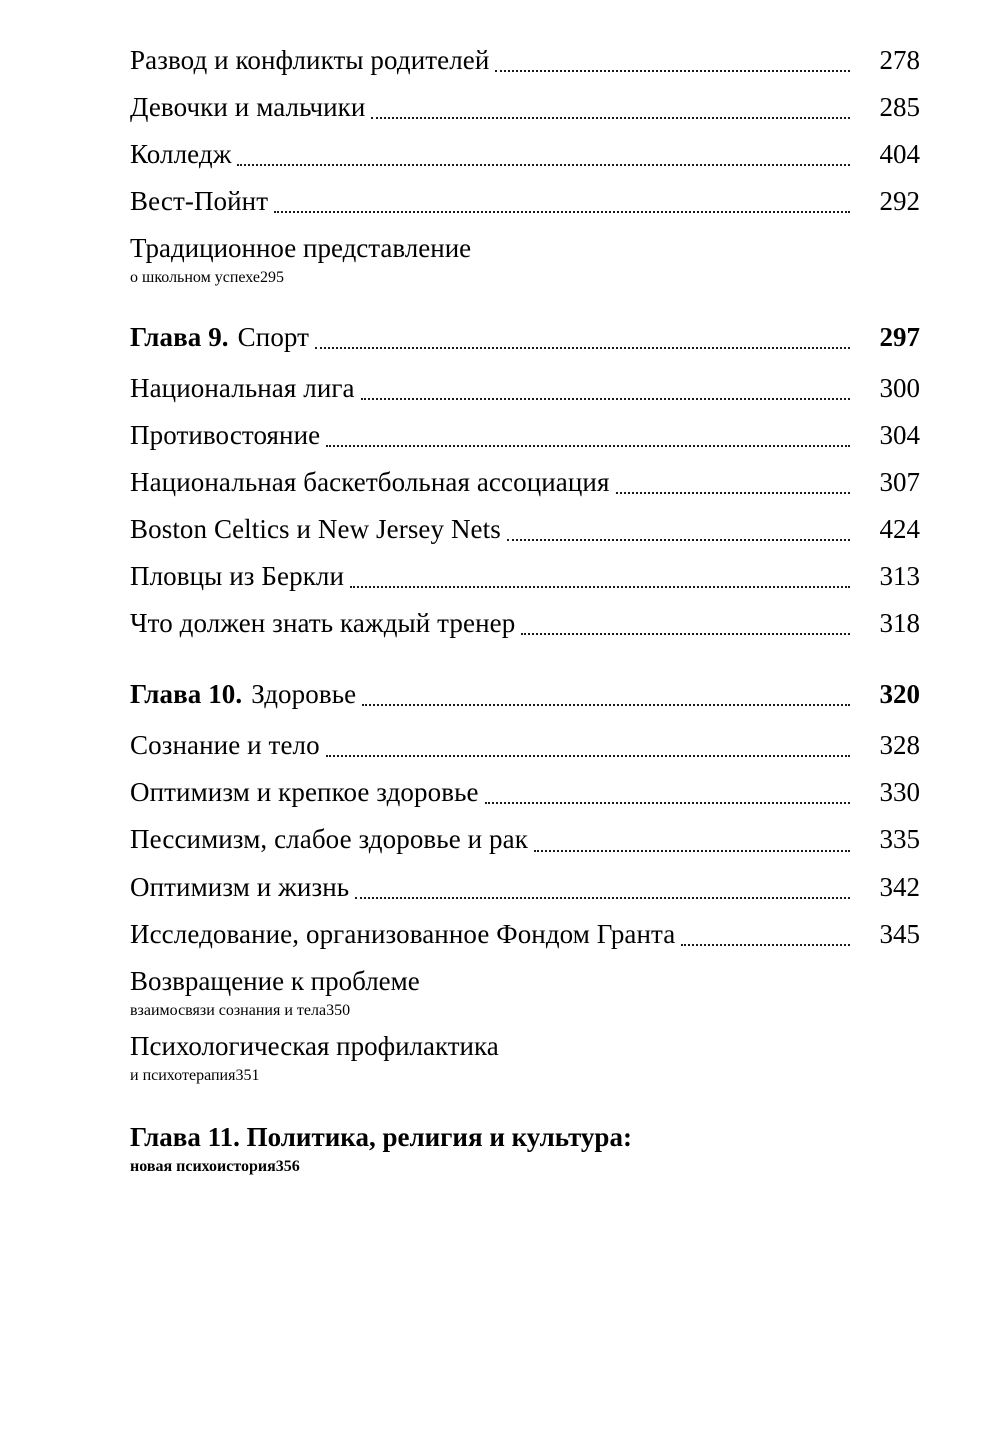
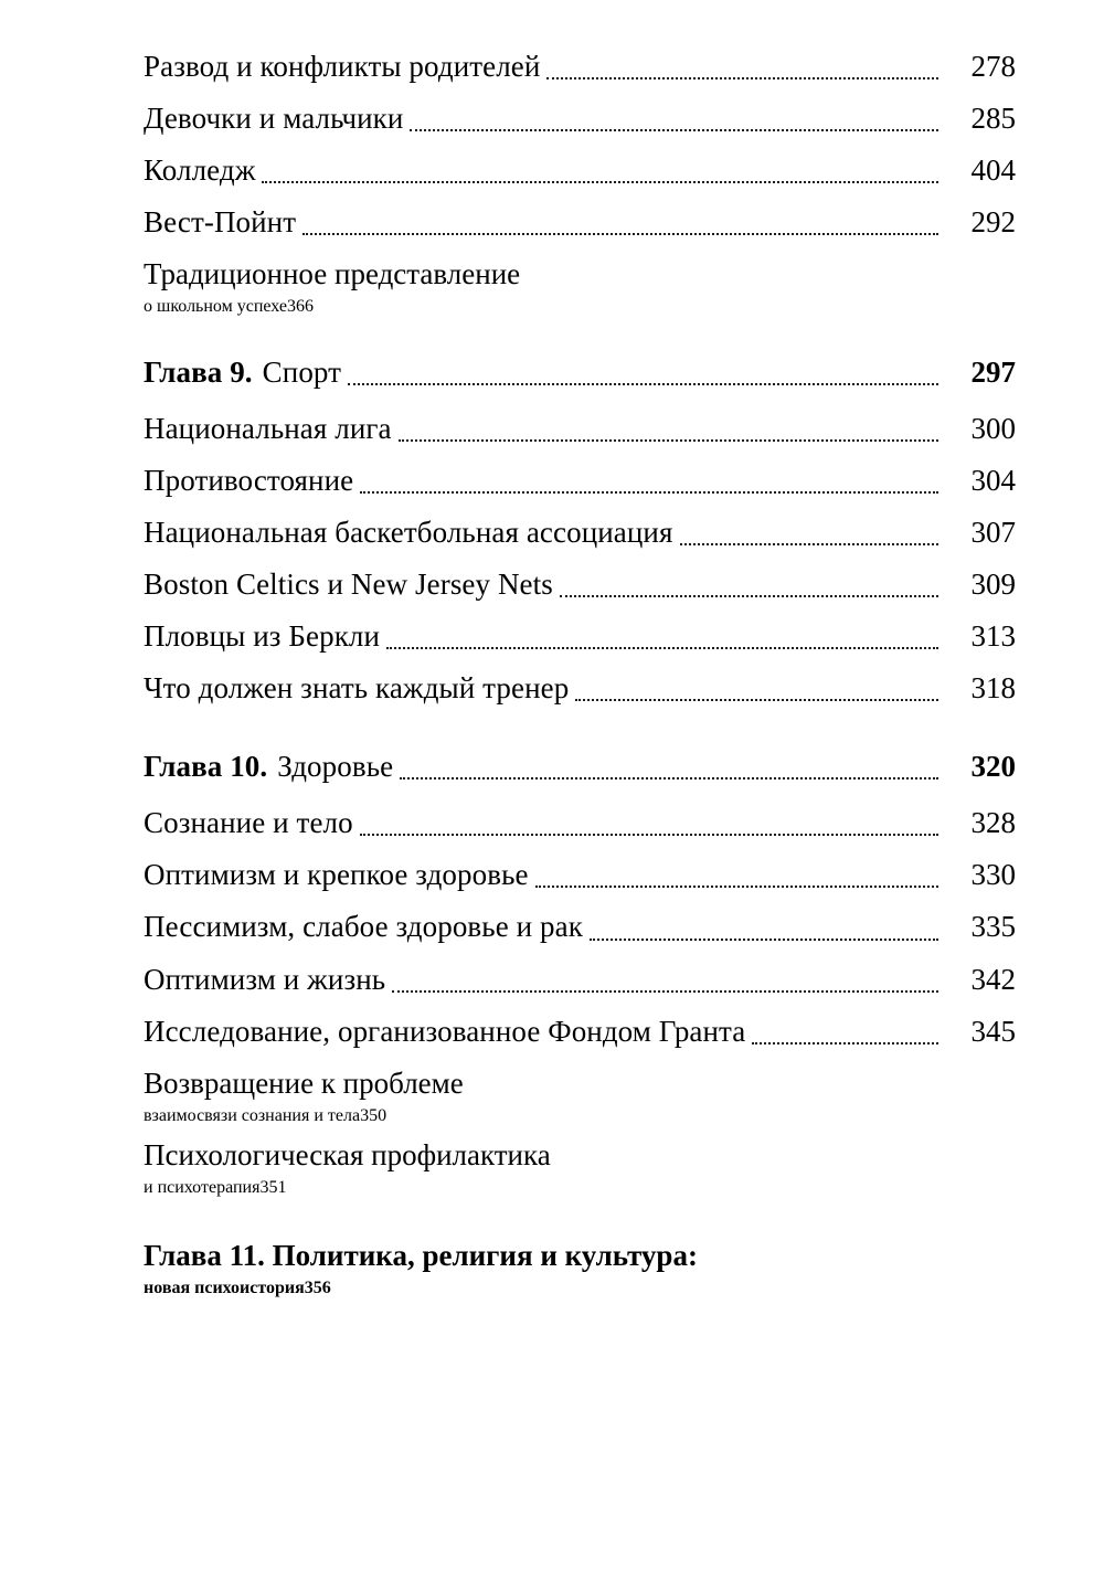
  Развод и конфликты родителей
  278
  Девочки и мальчики
  285
  Колледж
  404
  Вест-Пойнт
  292
  Традиционное представление
  о школьном успехе
- 295
+ 366
  Глава 9.
  Спорт
  297
  Национальная лига
  300
  Противостояние
  304
  Национальная баскетбольная ассоциация
  307
  Boston Celtics и New Jersey Nets
- 424
+ 309
  Пловцы из Беркли
  313
  Что должен знать каждый тренер
  318
  Глава 10.
  Здоровье
  320
  Сознание и тело
  328
  Оптимизм и крепкое здоровье
  330
  Пессимизм, слабое здоровье и рак
  335
  Оптимизм и жизнь
  342
  Исследование, организованное Фондом Гранта
  345
  Возвращение к проблеме
  взаимосвязи сознания и тела
  350
  Психологическая профилактика
  и психотерапия
  351
  Глава 11. Политика, религия и культура:
  новая психоистория
  356
